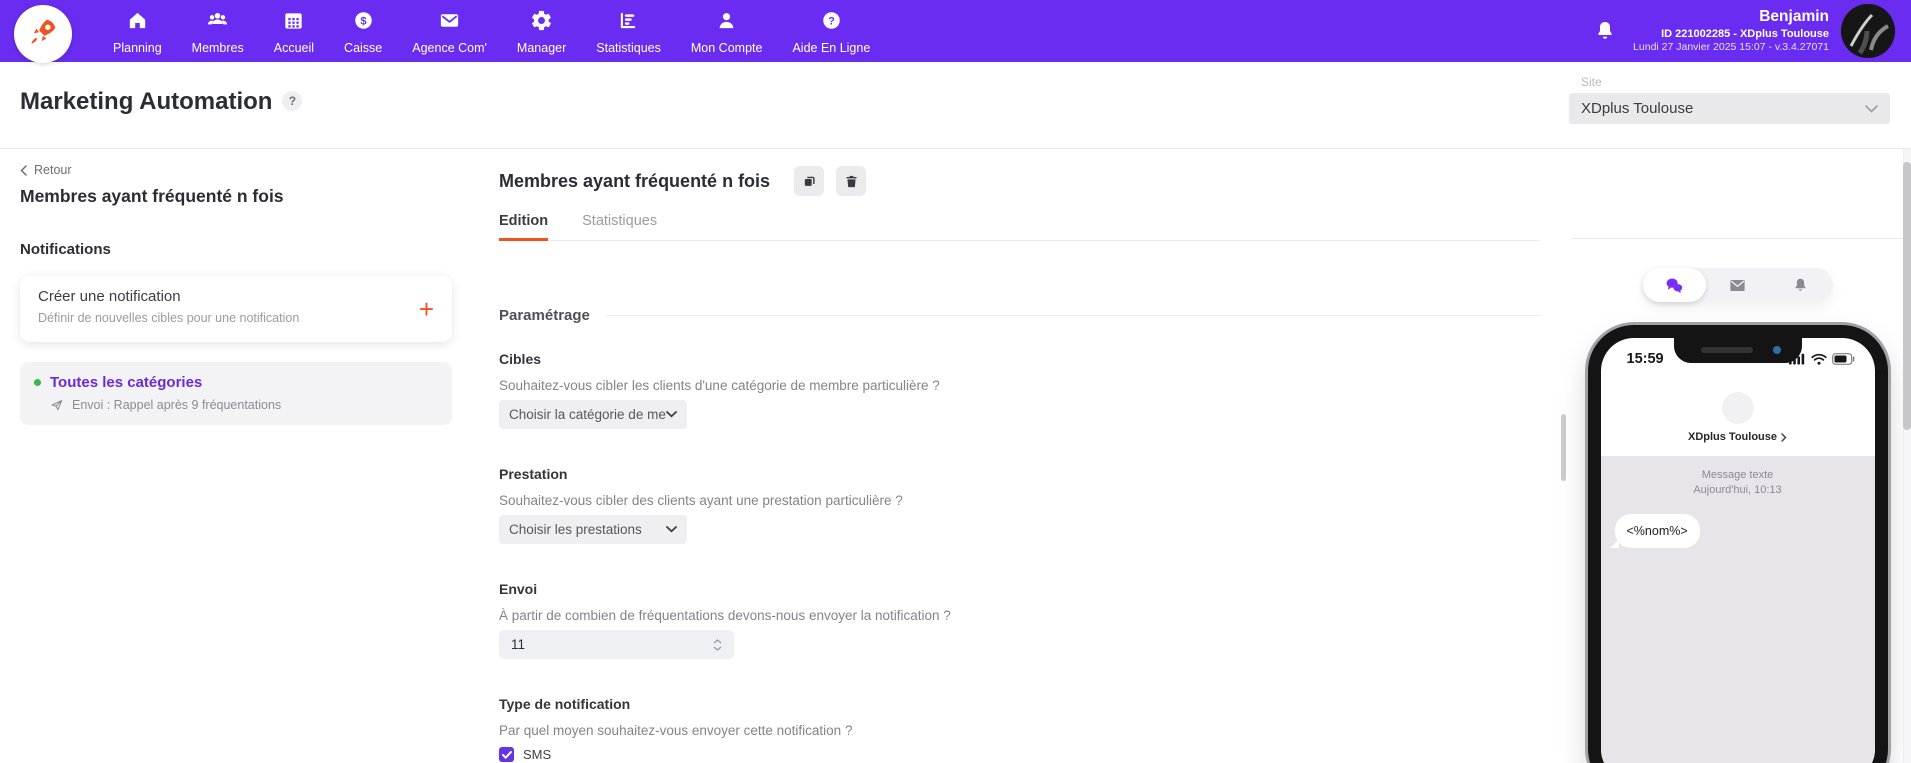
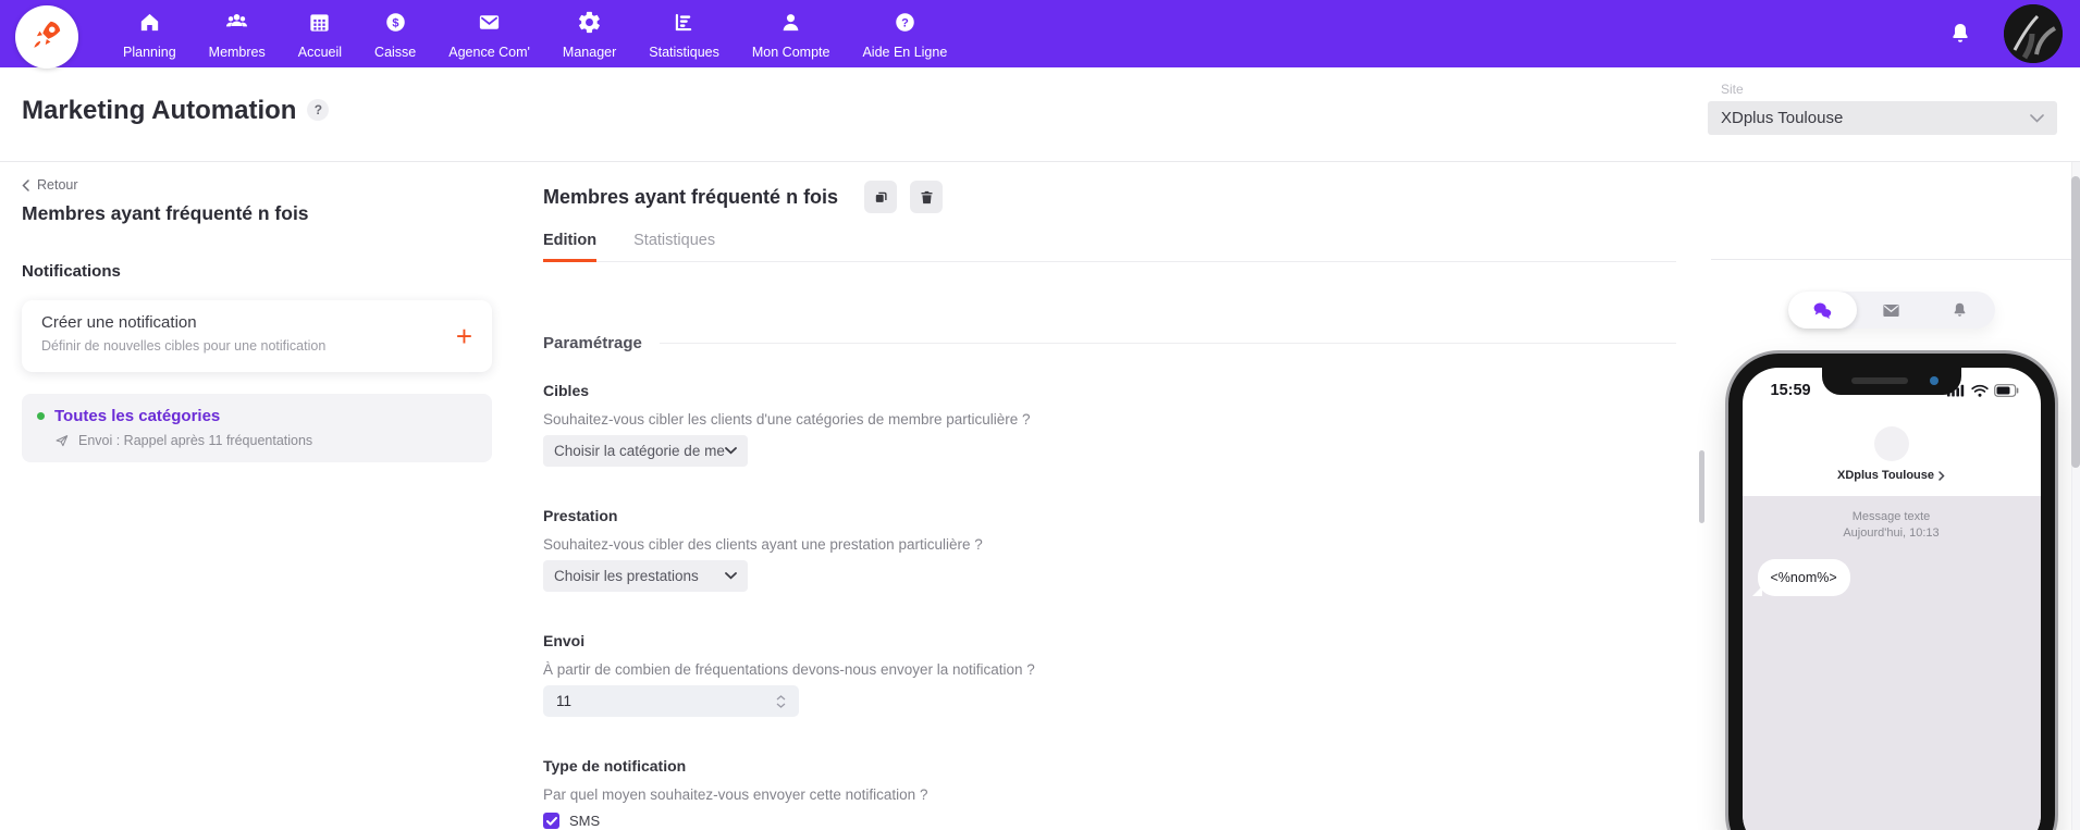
  Planning
  Membres
  Accueil
  $
  Caisse
  Agence Com'
  Manager
  Statistiques
  Mon Compte
  ?
  Aide En Ligne
- Benjamin
- ID 221002285 - XDplus Toulouse
- Lundi 27 Janvier 2025 15:07 - v.3.4.27071
  Marketing Automation
  ?
  Site
  XDplus Toulouse
  Retour
  Membres ayant fréquenté n fois
  Notifications
  Créer une notification
  Définir de nouvelles cibles pour une notification
  +
  Toutes les catégories
- Envoi : Rappel après 9 fréquentations
+ Envoi : Rappel après 11 fréquentations
  Membres ayant fréquenté n fois
  Edition
  Statistiques
  Paramétrage
  Cibles
- Souhaitez-vous cibler les clients d'une catégorie de membre particulière ?
+ Souhaitez-vous cibler les clients d'une catégories de membre particulière ?
  Choisir la catégorie de me
  Prestation
  Souhaitez-vous cibler des clients ayant une prestation particulière ?
  Choisir les prestations
  Envoi
  À partir de combien de fréquentations devons-nous envoyer la notification ?
  11
  Type de notification
  Par quel moyen souhaitez-vous envoyer cette notification ?
  SMS
  15:59
  XDplus Toulouse
  Message texte
  Aujourd'hui, 10:13
  <%nom%>
